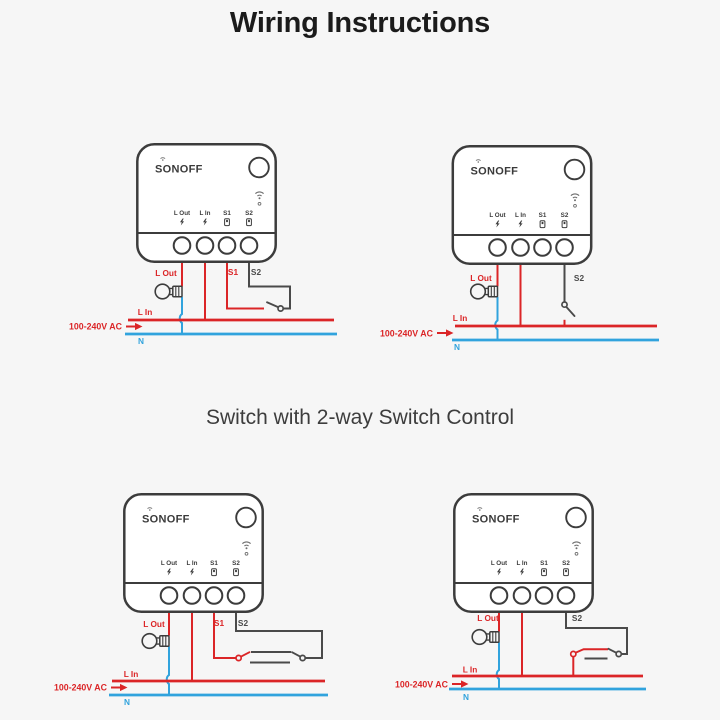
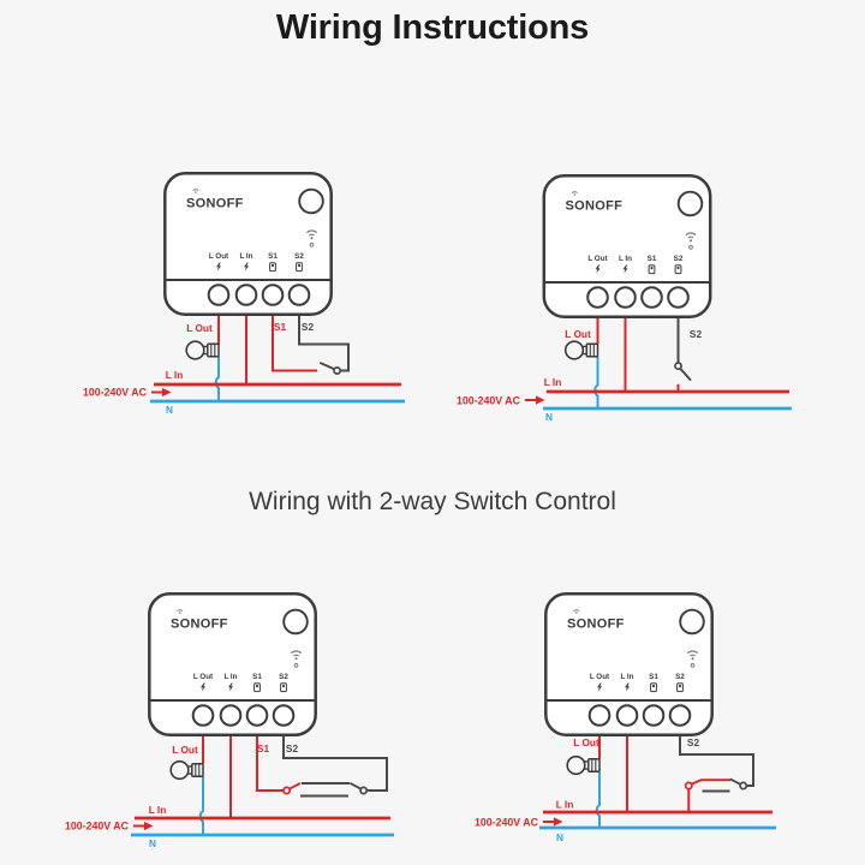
  Wiring Instructions
- Switch with 2-way Switch Control
+ Wiring with 2-way Switch Control
  L Out
  S1
  S2
  L In
  100-240V AC
  N
  L Out
  S2
  L In
  100-240V AC
  N
  L Out
  S1
  S2
  L In
  100-240V AC
  N
  L Out
  S2
  L In
  100-240V AC
  N
